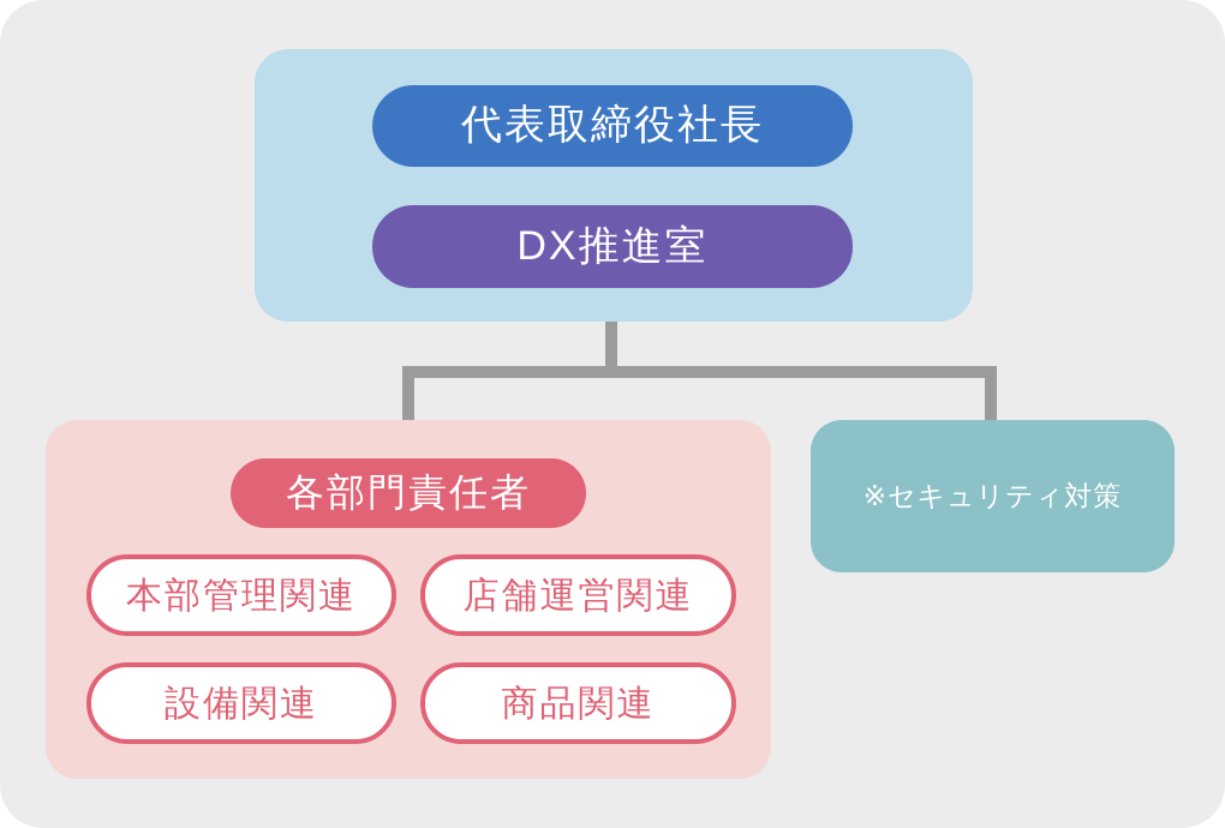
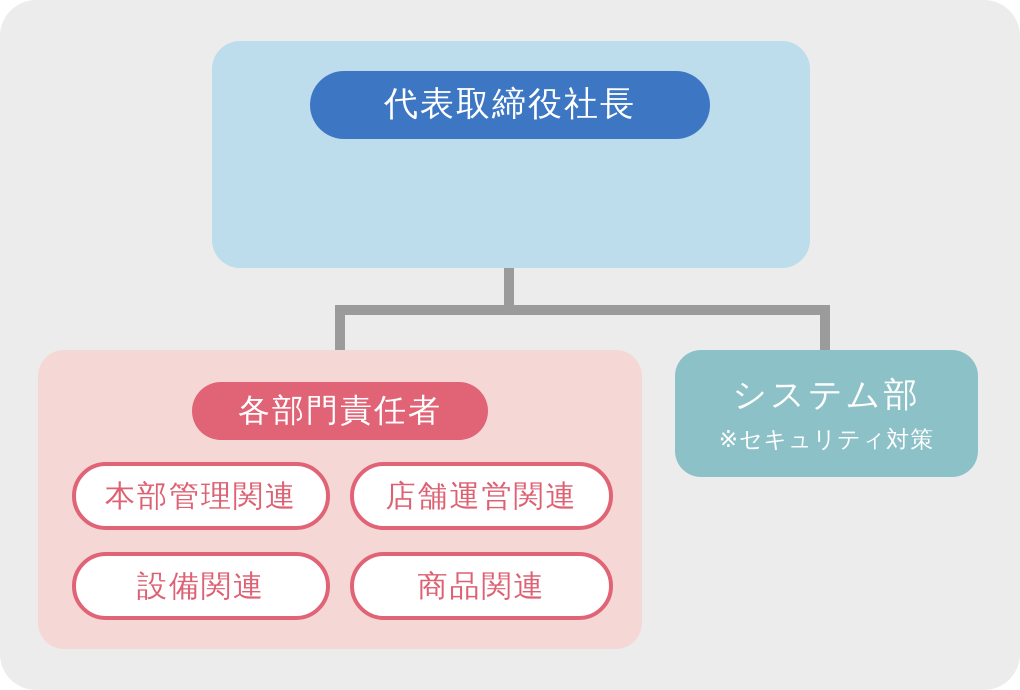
  代表取締役社長
- DX推進室
  各部門責任者
  本部管理関連
  店舗運営関連
  設備関連
  商品関連
+ システム部
  ※セキュリティ対策
